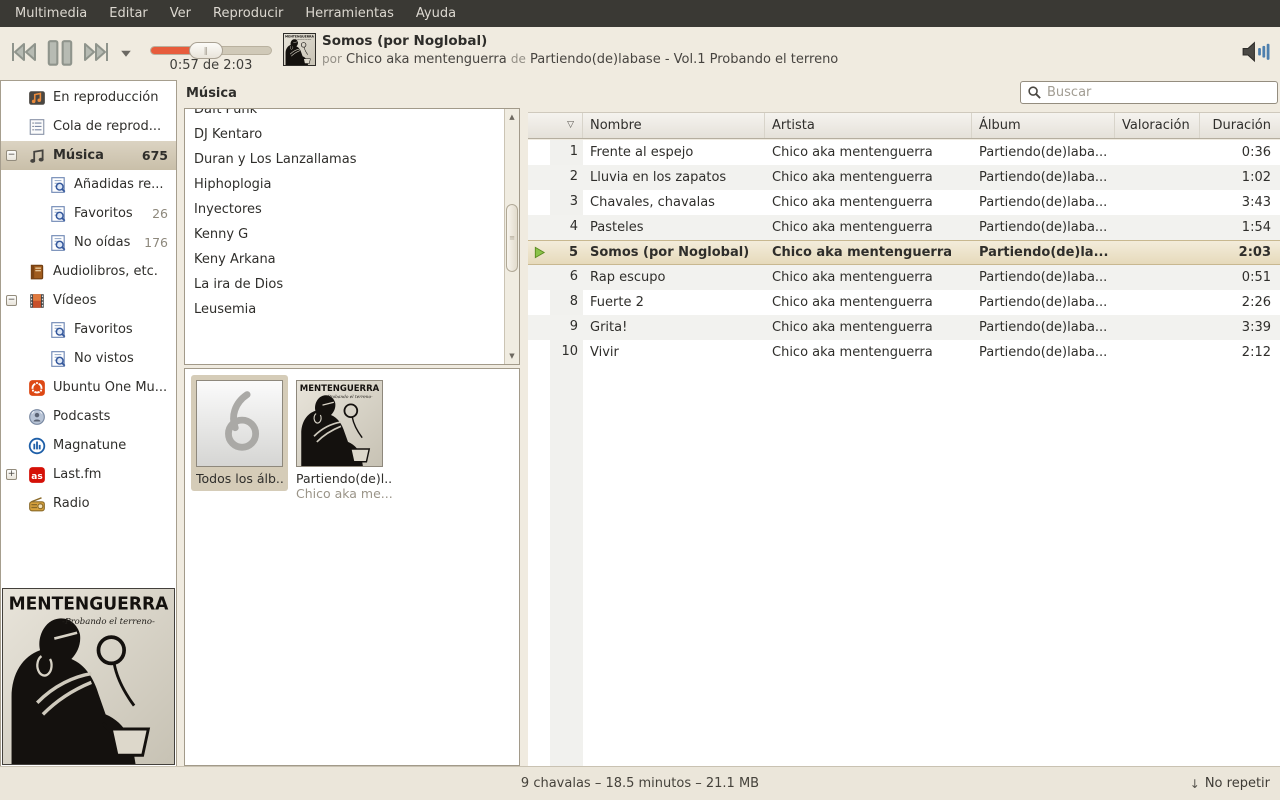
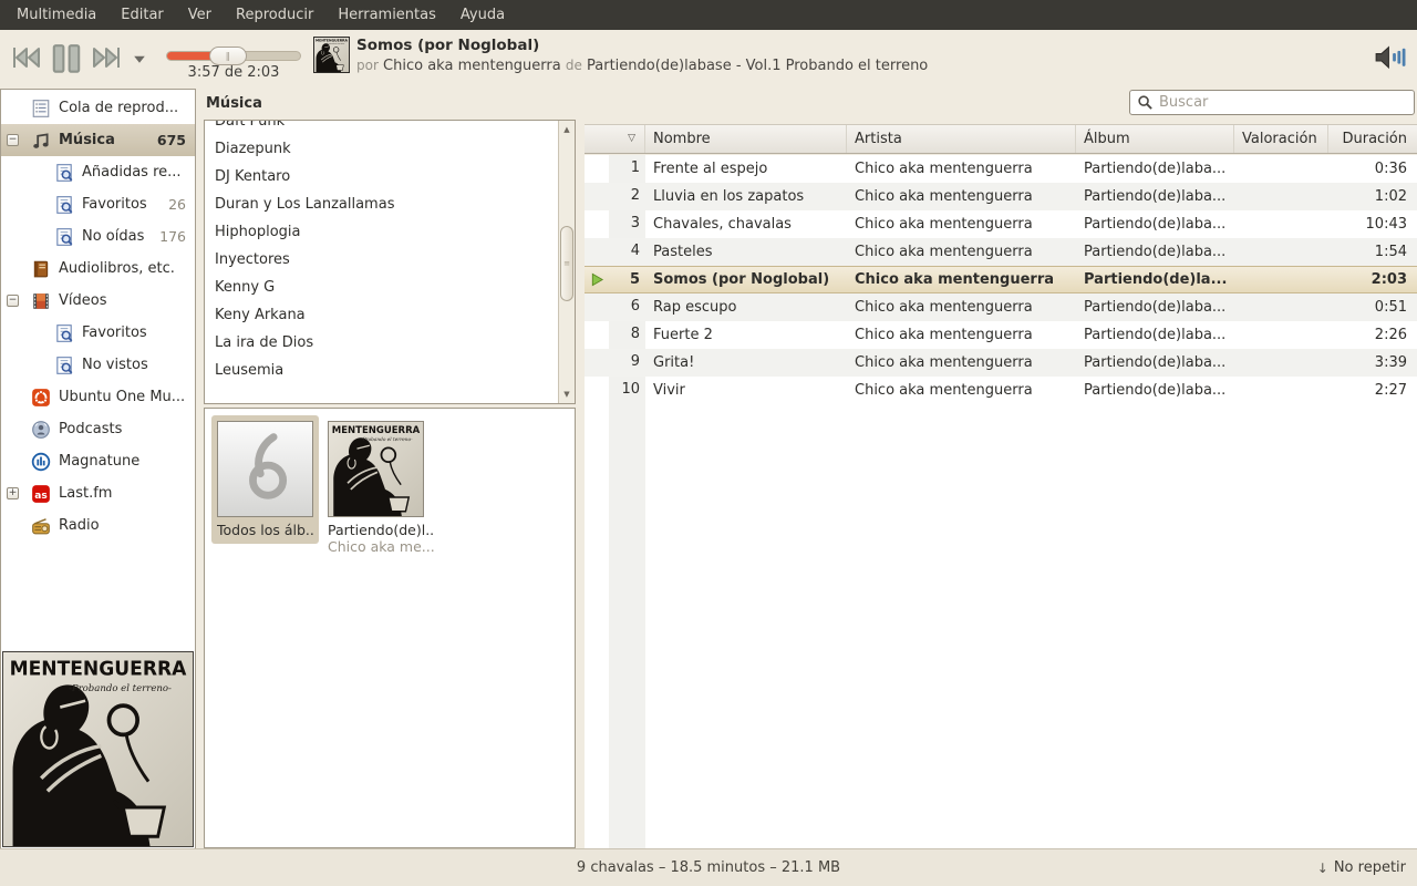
  Multimedia
  Editar
  Ver
  Reproducir
  Herramientas
  Ayuda
  ‖
- 0:57 de 2:03
+ 3:57 de 2:03
  Somos (por Noglobal)
  por Chico aka mentenguerra de Partiendo(de)labase - Vol.1 Probando el terreno
  Buscar
- En reproducción
  Cola de reprod...
  −
  Música
  675
  Añadidas re...
  Favoritos
  26
  No oídas
  176
  Audiolibros, etc.
  −
  Vídeos
  Favoritos
  No vistos
  Ubuntu One Mu...
  Podcasts
  Magnatune
  +
  as
  Last.fm
  Radio
  Música
  Daft Punk
+ Diazepunk
  DJ Kentaro
  Duran y Los Lanzallamas
  Hiphoplogia
  Inyectores
  Kenny G
  Keny Arkana
  La ira de Dios
  Leusemia
  ▲
  ≡
  ▼
  Todos los álb..
  Partiendo(de)l..
  Chico aka me...
  ▽
  Nombre
  Artista
  Álbum
  Valoración
  Duración
  1
  Frente al espejo
  Chico aka mentenguerra
  Partiendo(de)laba...
  0:36
  2
  Lluvia en los zapatos
  Chico aka mentenguerra
  Partiendo(de)laba...
  1:02
  3
  Chavales, chavalas
  Chico aka mentenguerra
  Partiendo(de)laba...
- 3:43
+ 10:43
  4
  Pasteles
  Chico aka mentenguerra
  Partiendo(de)laba...
  1:54
  5
  Somos (por Noglobal)
  Chico aka mentenguerra
  Partiendo(de)la...
  2:03
  6
  Rap escupo
  Chico aka mentenguerra
  Partiendo(de)laba...
  0:51
  8
  Fuerte 2
  Chico aka mentenguerra
  Partiendo(de)laba...
  2:26
  9
  Grita!
  Chico aka mentenguerra
  Partiendo(de)laba...
  3:39
  10
  Vivir
  Chico aka mentenguerra
  Partiendo(de)laba...
- 2:12
+ 2:27
  9 chavalas – 18.5 minutos – 21.1 MB
  ↓
  No repetir
